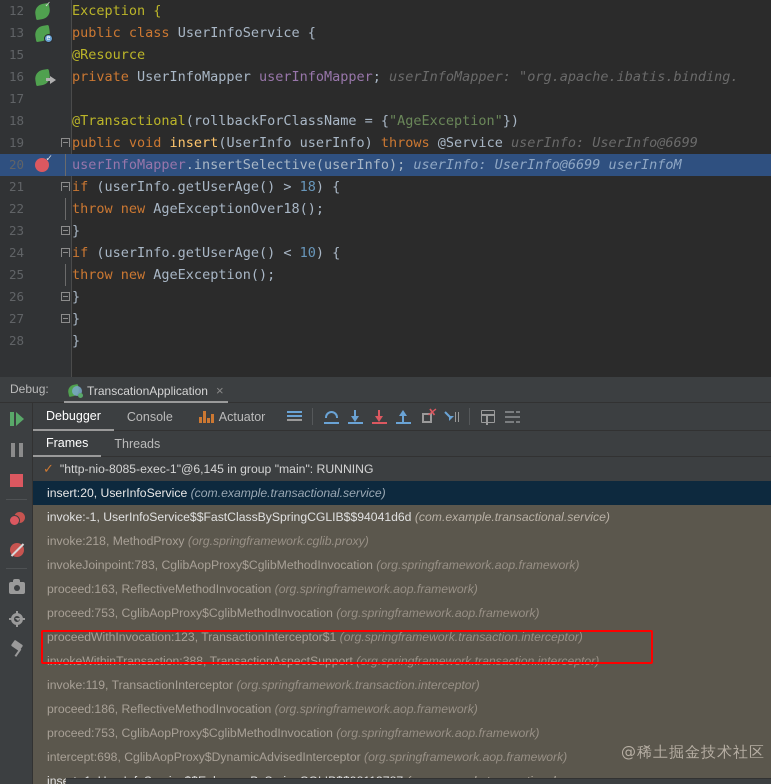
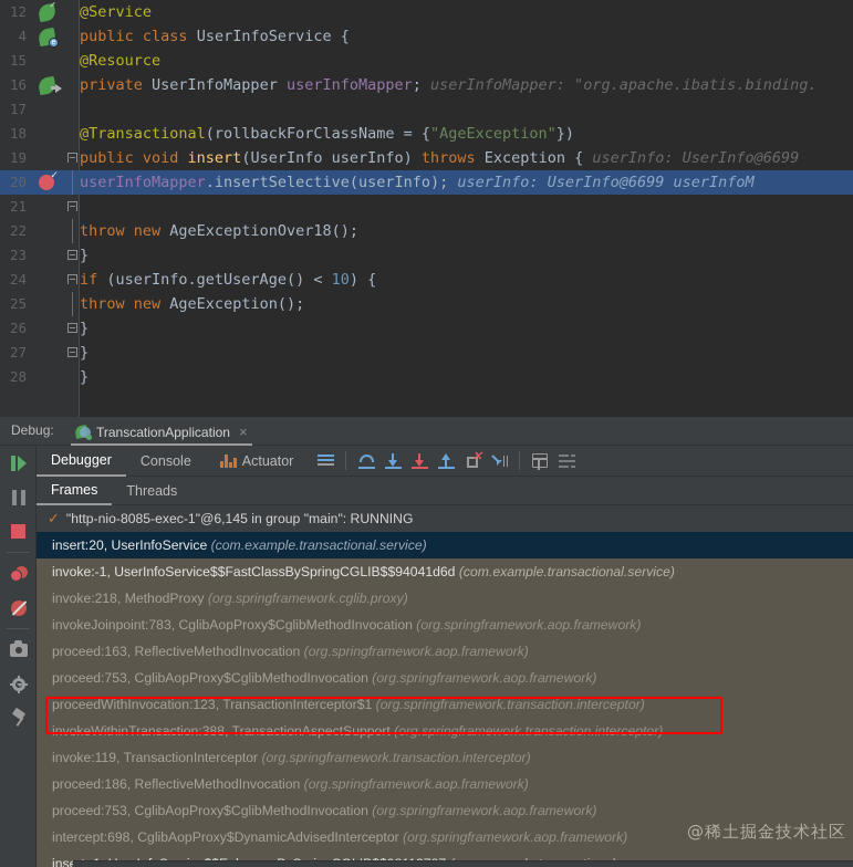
  12
  ✓
- Exception {
+ @Service
- 13
+ 4
  public class UserInfoService {
  15
  @Resource
  16
  private UserInfoMapper userInfoMapper; userInfoMapper: "org.apache.ibatis.binding.
  17
  18
  @Transactional(rollbackForClassName = {"AgeException"})
  19
- public void insert(UserInfo userInfo) throws @Service userInfo: UserInfo@6699
+ public void insert(UserInfo userInfo) throws Exception { userInfo: UserInfo@6699
  20
  ✓
  userInfoMapper.insertSelective(userInfo); userInfo: UserInfo@6699 userInfoM
  21
- if (userInfo.getUserAge() > 18) {
  22
  throw new AgeExceptionOver18();
  23
  }
  24
  if (userInfo.getUserAge() < 10) {
  25
  throw new AgeException();
  26
  }
  27
  }
  28
  }
  Debug:
  TranscationApplication
  ×
  Debugger
  Console
  Actuator
  ✕
  Frames
  Threads
  ✓ "http-nio-8085-exec-1"@6,145 in group "main": RUNNING
  insert:20, UserInfoService (com.example.transactional.service)
  invoke:-1, UserInfoService$$FastClassBySpringCGLIB$$94041d6d (com.example.transactional.service)
  invoke:218, MethodProxy (org.springframework.cglib.proxy)
  invokeJoinpoint:783, CglibAopProxy$CglibMethodInvocation (org.springframework.aop.framework)
  proceed:163, ReflectiveMethodInvocation (org.springframework.aop.framework)
  proceed:753, CglibAopProxy$CglibMethodInvocation (org.springframework.aop.framework)
  proceedWithInvocation:123, TransactionInterceptor$1 (org.springframework.transaction.interceptor)
  invokeWithinTransaction:388, TransactionAspectSupport (org.springframework.transaction.interceptor)
  invoke:119, TransactionInterceptor (org.springframework.transaction.interceptor)
  proceed:186, ReflectiveMethodInvocation (org.springframework.aop.framework)
  proceed:753, CglibAopProxy$CglibMethodInvocation (org.springframework.aop.framework)
  intercept:698, CglibAopProxy$DynamicAdvisedInterceptor (org.springframework.aop.framework)
  @稀土掘金技术社区
